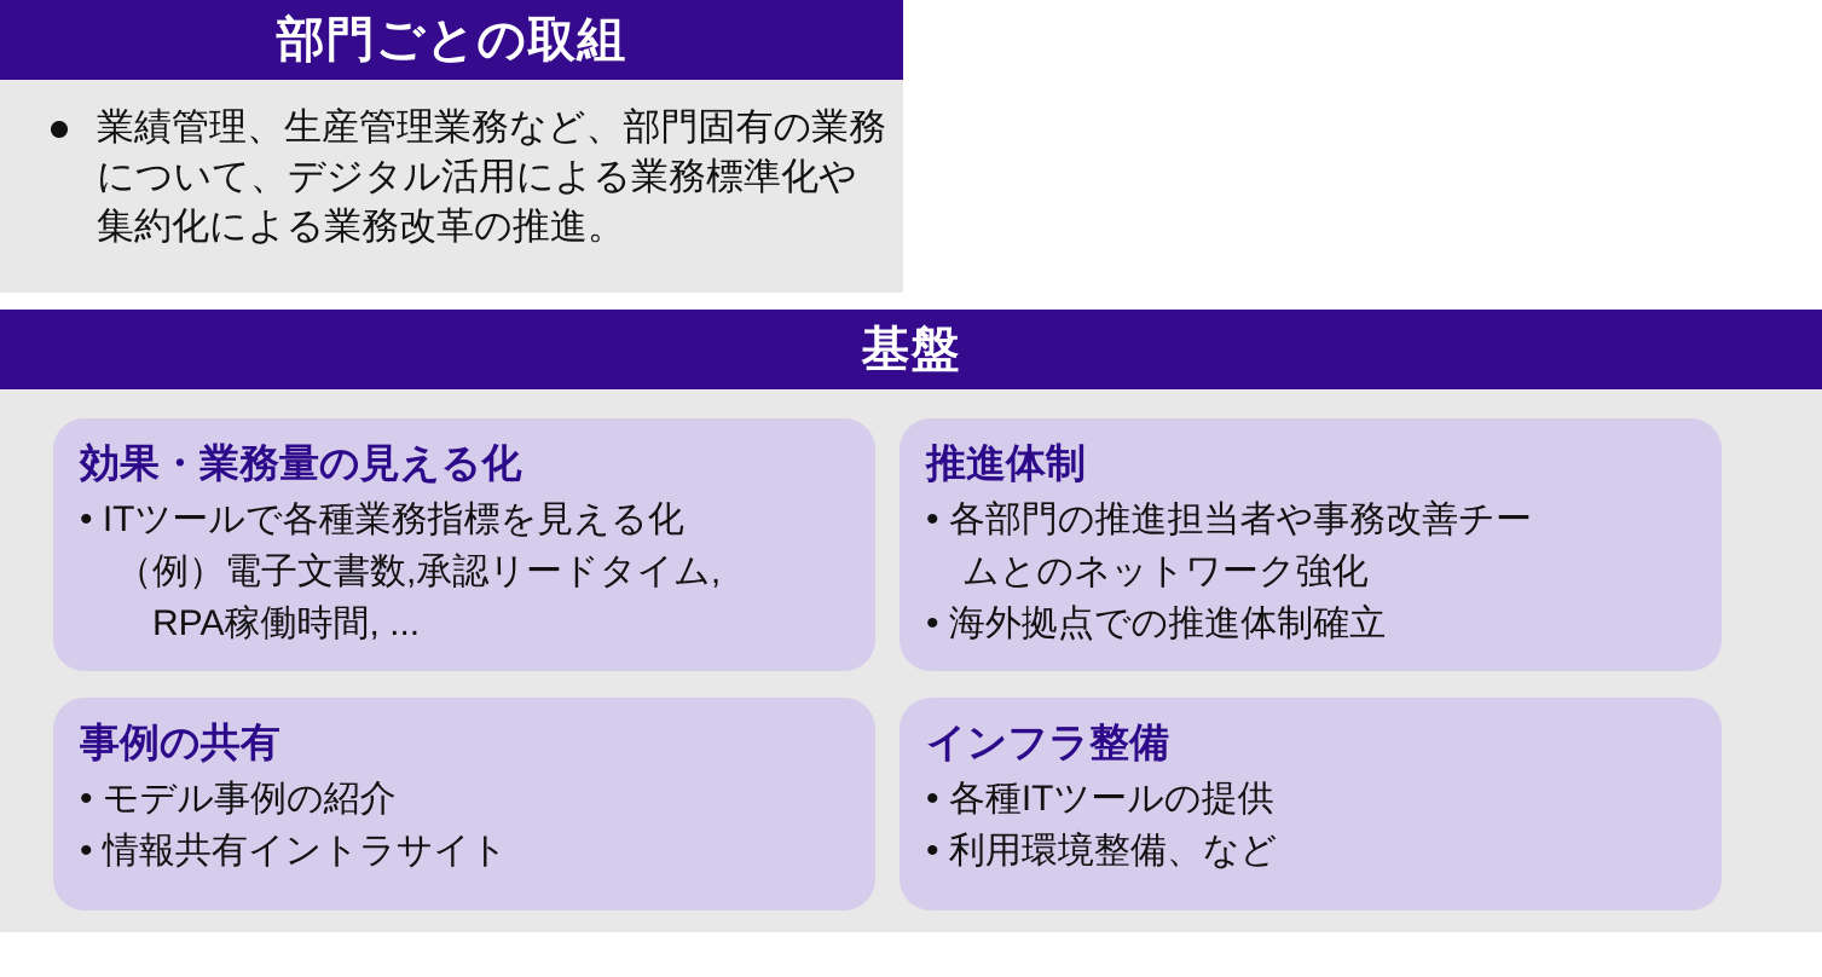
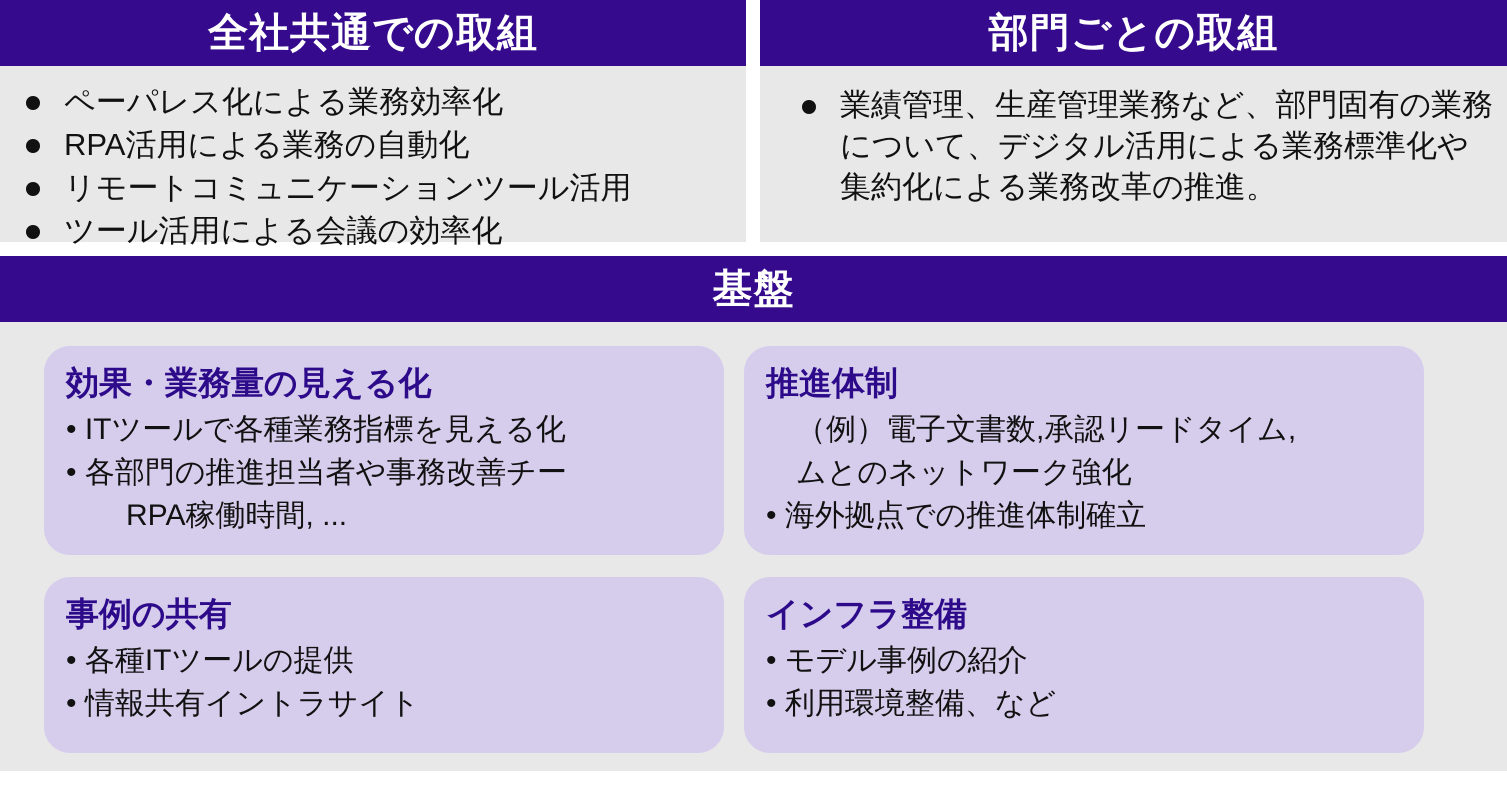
+ 全社共通での取組
+ ペーパレス化による業務効率化
+ RPA活用による業務の自動化
+ リモートコミュニケーションツール活用
+ ツール活用による会議の効率化
  部門ごとの取組
  業績管理、生産管理業務など、部門固有の業務について、デジタル活用による業務標準化や集約化による業務改革の推進。
  基盤
  効果・業務量の見える化
  • ITツールで各種業務指標を見える化
- （例）電子文書数,承認リードタイム,
+ • 各部門の推進担当者や事務改善チー
  RPA稼働時間, ...
  推進体制
- • 各部門の推進担当者や事務改善チー
+ （例）電子文書数,承認リードタイム,
  ムとのネットワーク強化
  • 海外拠点での推進体制確立
  事例の共有
- • モデル事例の紹介
+ • 各種ITツールの提供
  • 情報共有イントラサイト
  インフラ整備
- • 各種ITツールの提供
+ • モデル事例の紹介
  • 利用環境整備、など
